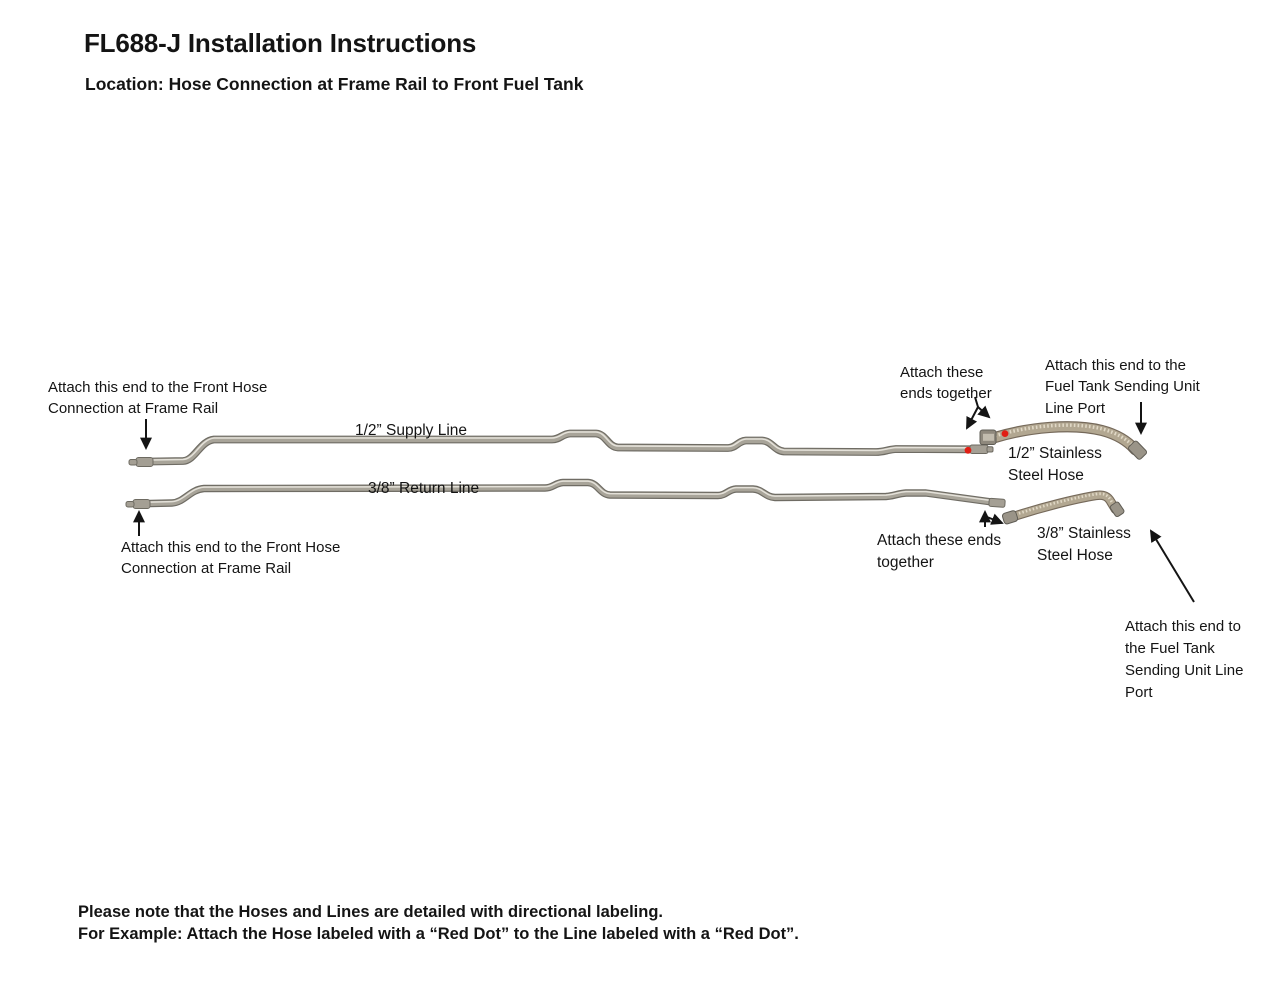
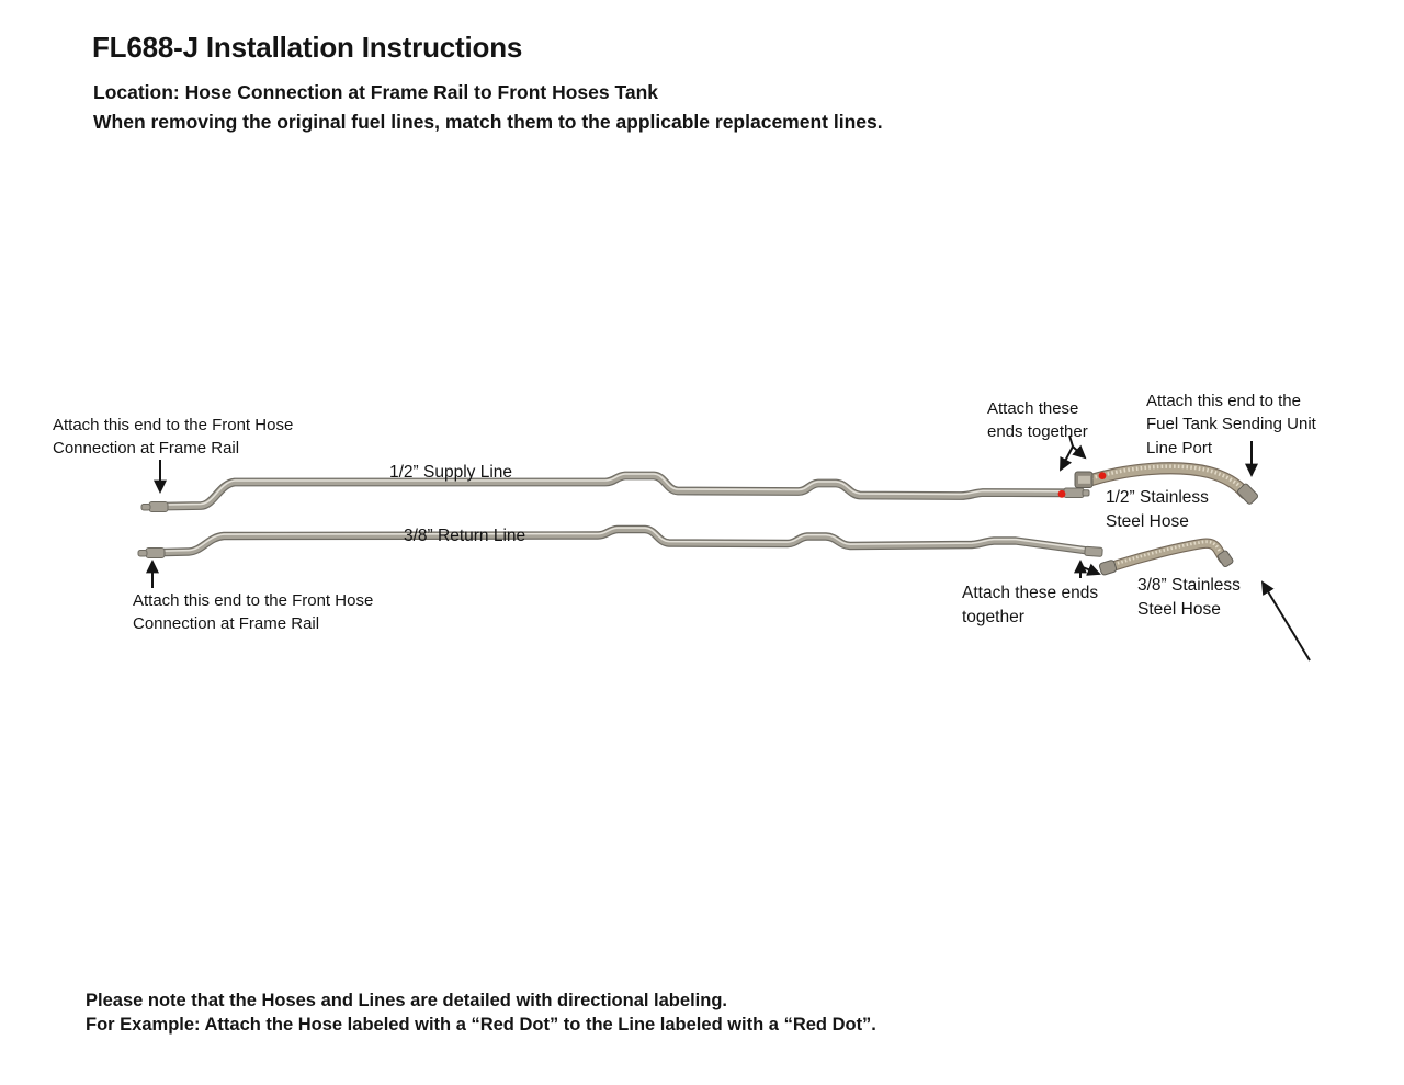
  FL688-J Installation Instructions
- Location: Hose Connection at Frame Rail to Front Fuel Tank
+ Location: Hose Connection at Frame Rail to Front Hoses Tank
+ When removing the original fuel lines, match them to the applicable replacement lines.
  Attach this end to the Front Hose
  Connection at Frame Rail
  1/2” Supply Line
  3/8” Return Line
  Attach this end to the Front Hose
  Connection at Frame Rail
  Attach these
  ends together
  Attach this end to the
  Fuel Tank Sending Unit
  Line Port
  1/2” Stainless
  Steel Hose
  Attach these ends
  together
  3/8” Stainless
  Steel Hose
- Attach this end to
- the Fuel Tank
- Sending Unit Line
- Port
  Please note that the Hoses and Lines are detailed with directional labeling.
  For Example: Attach the Hose labeled with a “Red Dot” to the Line labeled with a “Red Dot”.
